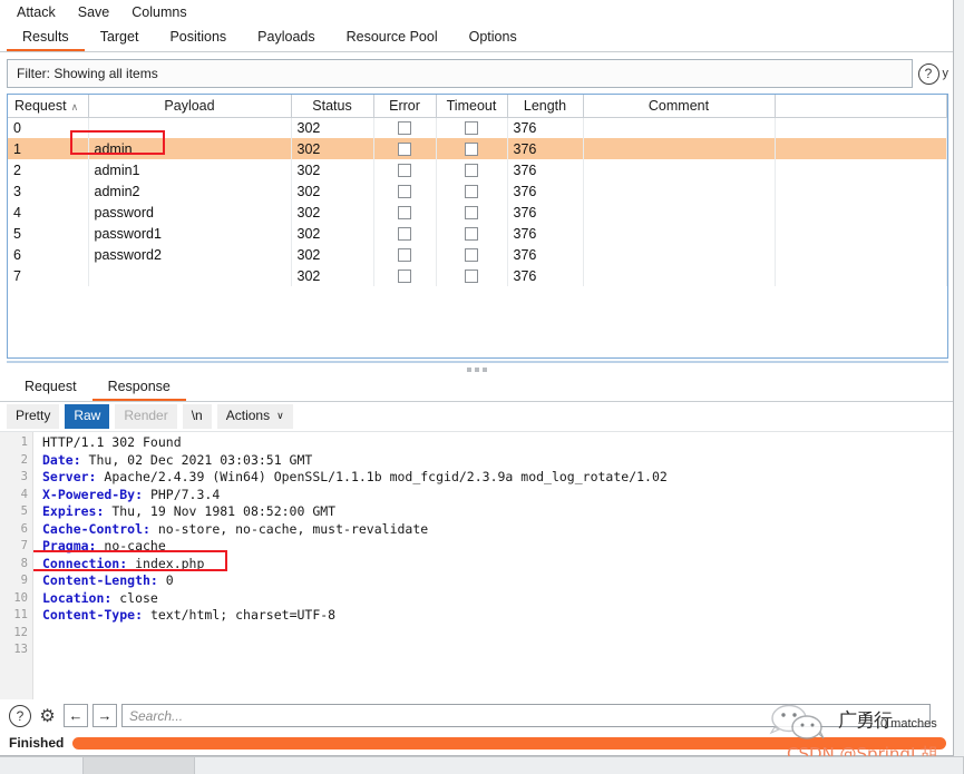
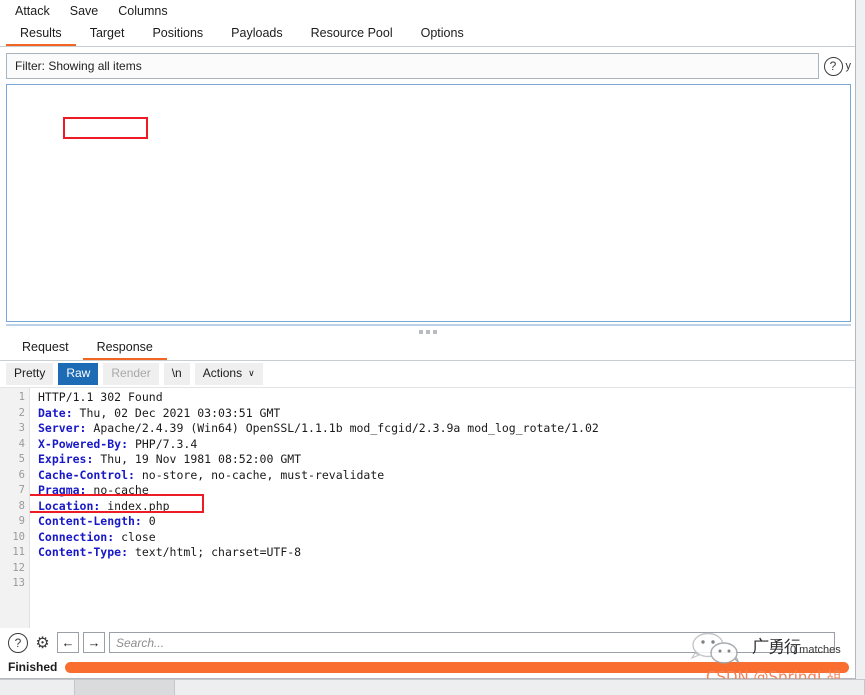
  Attack
  Save
  Columns
  Results
  Target
  Positions
  Payloads
  Resource Pool
  Options
  Filter: Showing all items
  ?
  y
- Request ∧	Payload	Status	Error	Timeout	Length	Comment
- 0		302			376
- 1	admin	302			376
- 2	admin1	302			376
- 3	admin2	302			376
- 4	password	302			376
- 5	password1	302			376
- 6	password2	302			376
- 7		302			376
  Request
  Response
  Pretty
  Raw
  Render
  \n
  Actions
  ∨
  1
  2
  3
  4
  5
  6
  7
  8
  9
  10
  11
  12
  13
  HTTP/1.1 302 Found
  Date: Thu, 02 Dec 2021 03:03:51 GMT
  Server: Apache/2.4.39 (Win64) OpenSSL/1.1.1b mod_fcgid/2.3.9a mod_log_rotate/1.02
  X-Powered-By: PHP/7.3.4
  Expires: Thu, 19 Nov 1981 08:52:00 GMT
  Cache-Control: no-store, no-cache, must-revalidate
  Pragma: no-cache
- Connection: index.php
+ Location: index.php
  Content-Length: 0
- Location: close
+ Connection: close
  Content-Type: text/html; charset=UTF-8
  ?
  ⚙
  ←
  →
  Search...
  Finished
  0 matches
  广勇行
  CSDN @SpringI 胡
